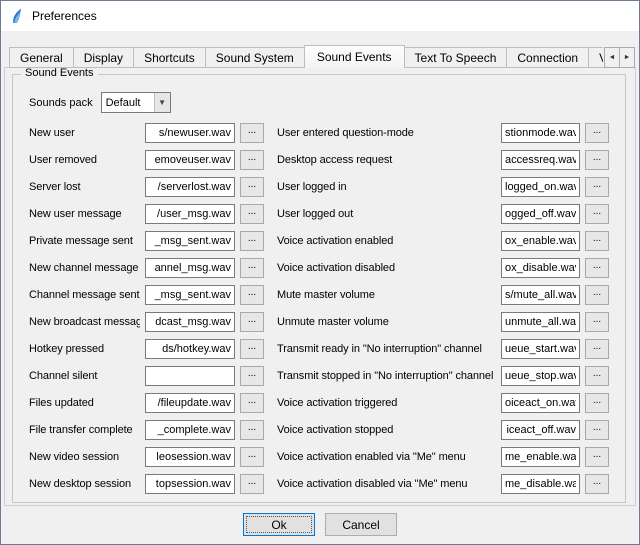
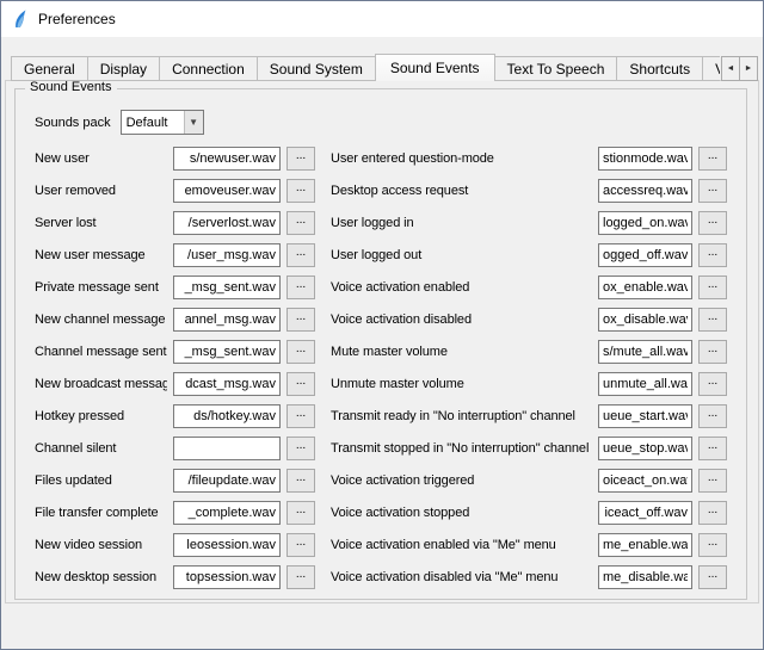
  Preferences
  General
  Display
- Shortcuts
+ Connection
  Sound System
  Sound Events
  Text To Speech
- Connection
+ Shortcuts
  Sound Events
  Sounds pack
  Default
  ▼
  New user
  s/newuser.wav
  ...
  User removed
  emoveuser.wav
  ...
  Server lost
  /serverlost.wav
  ...
  New user message
  /user_msg.wav
  ...
  Private message sent
  _msg_sent.wav
  ...
  New channel message
  annel_msg.wav
  ...
  Channel message sent
  _msg_sent.wav
  ...
  New broadcast messag
  dcast_msg.wav
  ...
  Hotkey pressed
  ds/hotkey.wav
  ...
  Channel silent
  ...
  Files updated
  /fileupdate.wav
  ...
  File transfer complete
  _complete.wav
  ...
  New video session
  leosession.wav
  ...
  New desktop session
  topsession.wav
  ...
  User entered question-mode
  stionmode.wav
  ...
  Desktop access request
  accessreq.wav
  ...
  User logged in
  logged_on.wa
  ...
  User logged out
  ogged_off.wav
  ...
  Voice activation enabled
  ox_enable.wav
  ...
  Voice activation disabled
  ox_disable.wa
  ...
  Mute master volume
  s/mute_all.wav
  ...
  Unmute master volume
  unmute_all.wa
  ...
  Transmit ready in "No interruption" channel
  ueue_start.wa
  ...
  Transmit stopped in "No interruption" channel
  ueue_stop.wa
  ...
  Voice activation triggered
  oiceact_on.wa
  ...
  Voice activation stopped
  iceact_off.wav
  ...
  Voice activation enabled via "Me" menu
  me_enable.wa
  ...
  Voice activation disabled via "Me" menu
  me_disable.wa
  ...
- Ok
- Cancel
